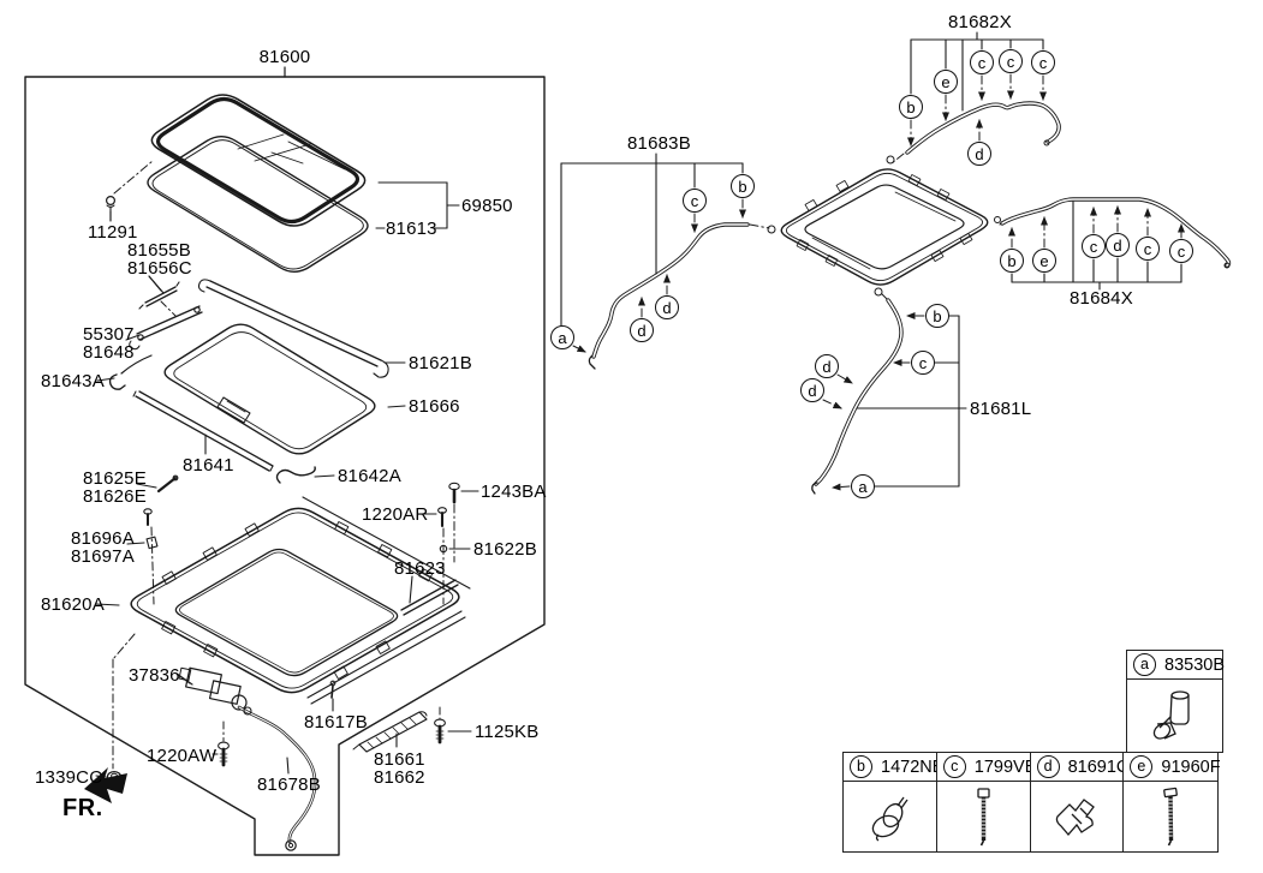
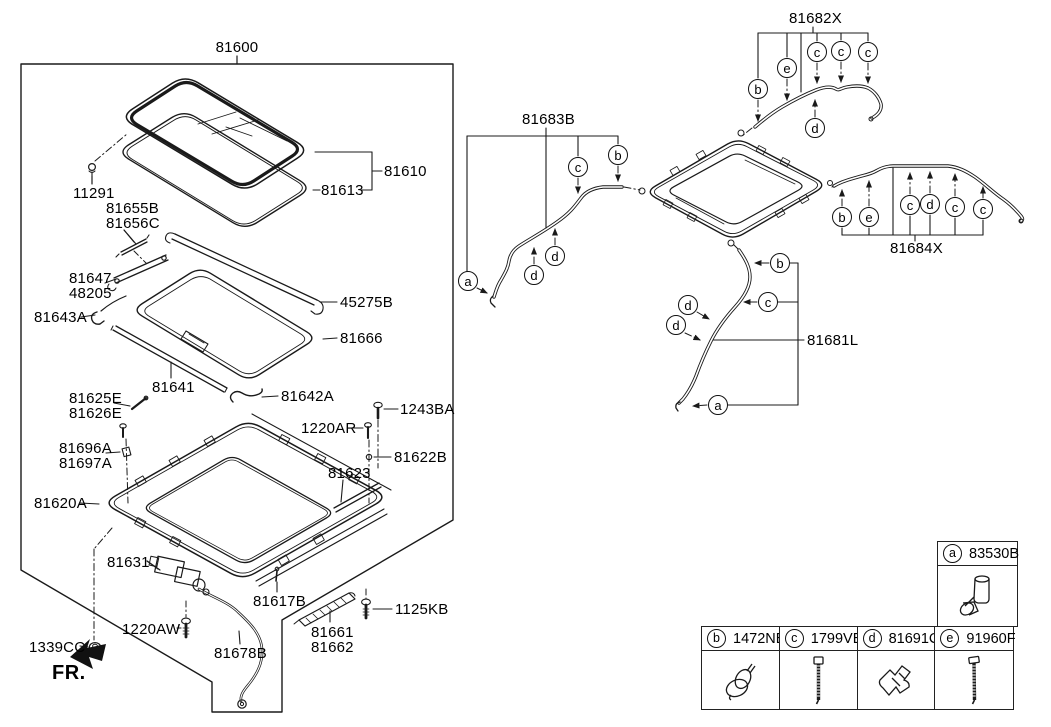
  81600
- 69850
+ 81610
  81613
  11291
  81655B
  81656C
- 55307
+ 81647
- 81648
+ 48205
  81643A
- 81621B
+ 45275B
  81666
  81641
  81625E
  81626E
  81642A
  1243BA
  1220AR
  81622B
  81623
  81696A
  81697A
  81620A
- 37836
+ 81631
  1220AW
  1339CC
  81678B
  81617B
  81661
  81662
  1125KB
  FR.
  81683B
  81682X
  81684X
  81681L
  b
  e
  c
  c
  c
  d
  a
  d
  d
  c
  b
  b
  e
  c
  d
  c
  c
  b
  c
  d
  d
  a
  a
  83530B
  b
  1472N
  c
  1799V
  d
  81691
  e
  91960F
